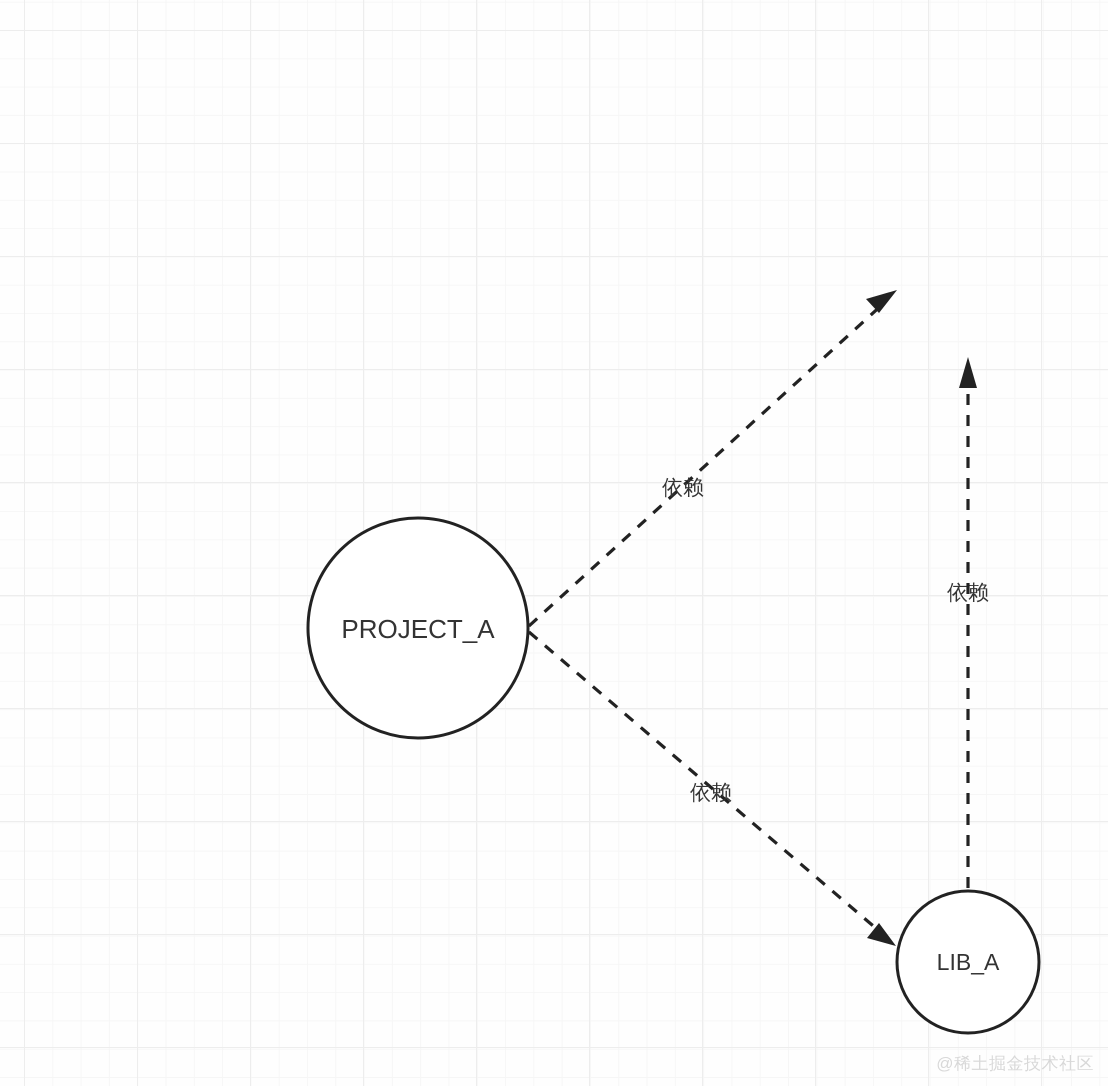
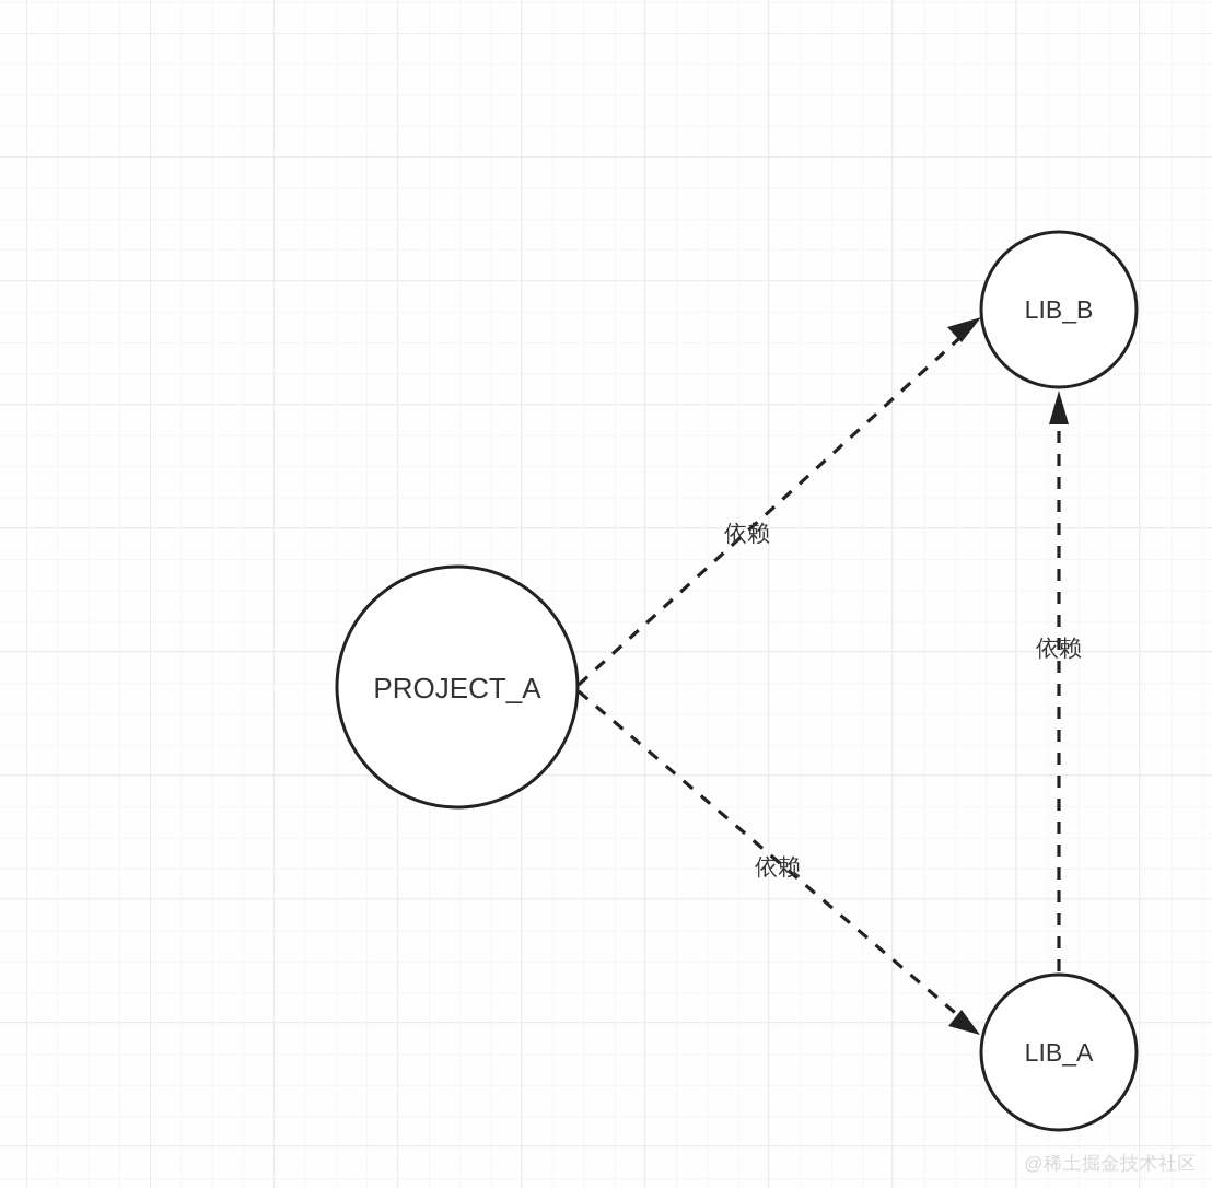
  依赖
  依赖
  依赖
  PROJECT_A
+ LIB_B
  LIB_A
  @稀土掘金技术社区
